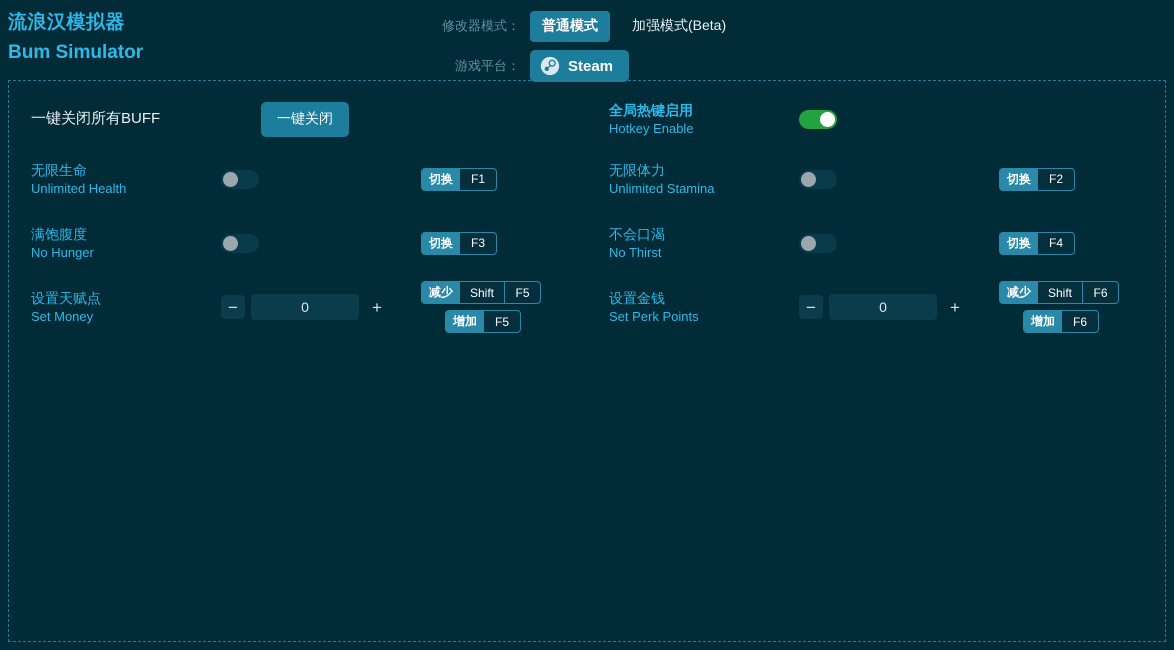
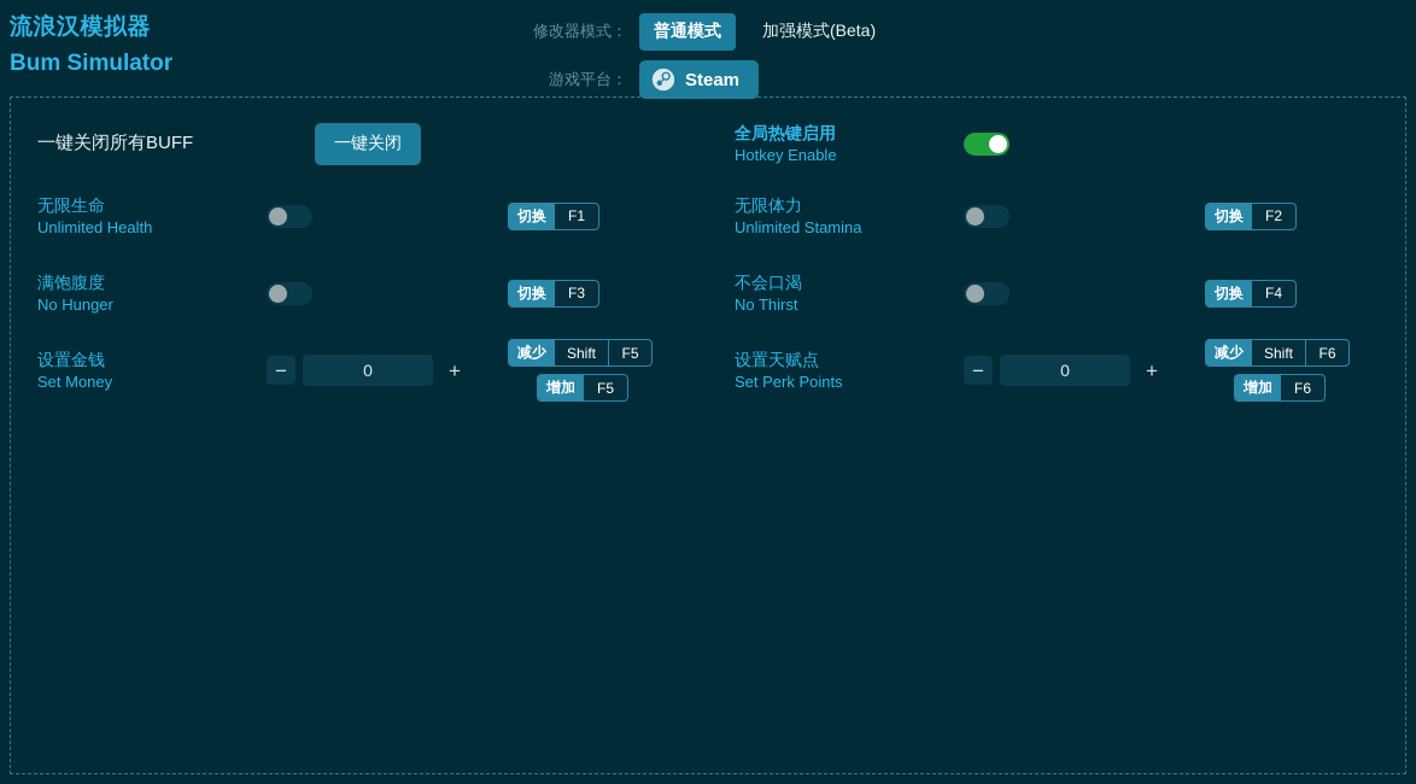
  流浪汉模拟器
  Bum Simulator
  修改器模式：
  普通模式
  加强模式(Beta)
  游戏平台：
  Steam
  一键关闭所有BUFF
  一键关闭
  无限生命
  Unlimited Health
  切换
  F1
  满饱腹度
  No Hunger
  切换
  F3
- 设置天赋点
+ 设置金钱
  Set Money
  −
  0
  +
  减少
  Shift
  F5
  增加
  F5
  全局热键启用
  Hotkey Enable
  无限体力
  Unlimited Stamina
  切换
  F2
  不会口渴
  No Thirst
  切换
  F4
- 设置金钱
+ 设置天赋点
  Set Perk Points
  −
  0
  +
  减少
  Shift
  F6
  增加
  F6
